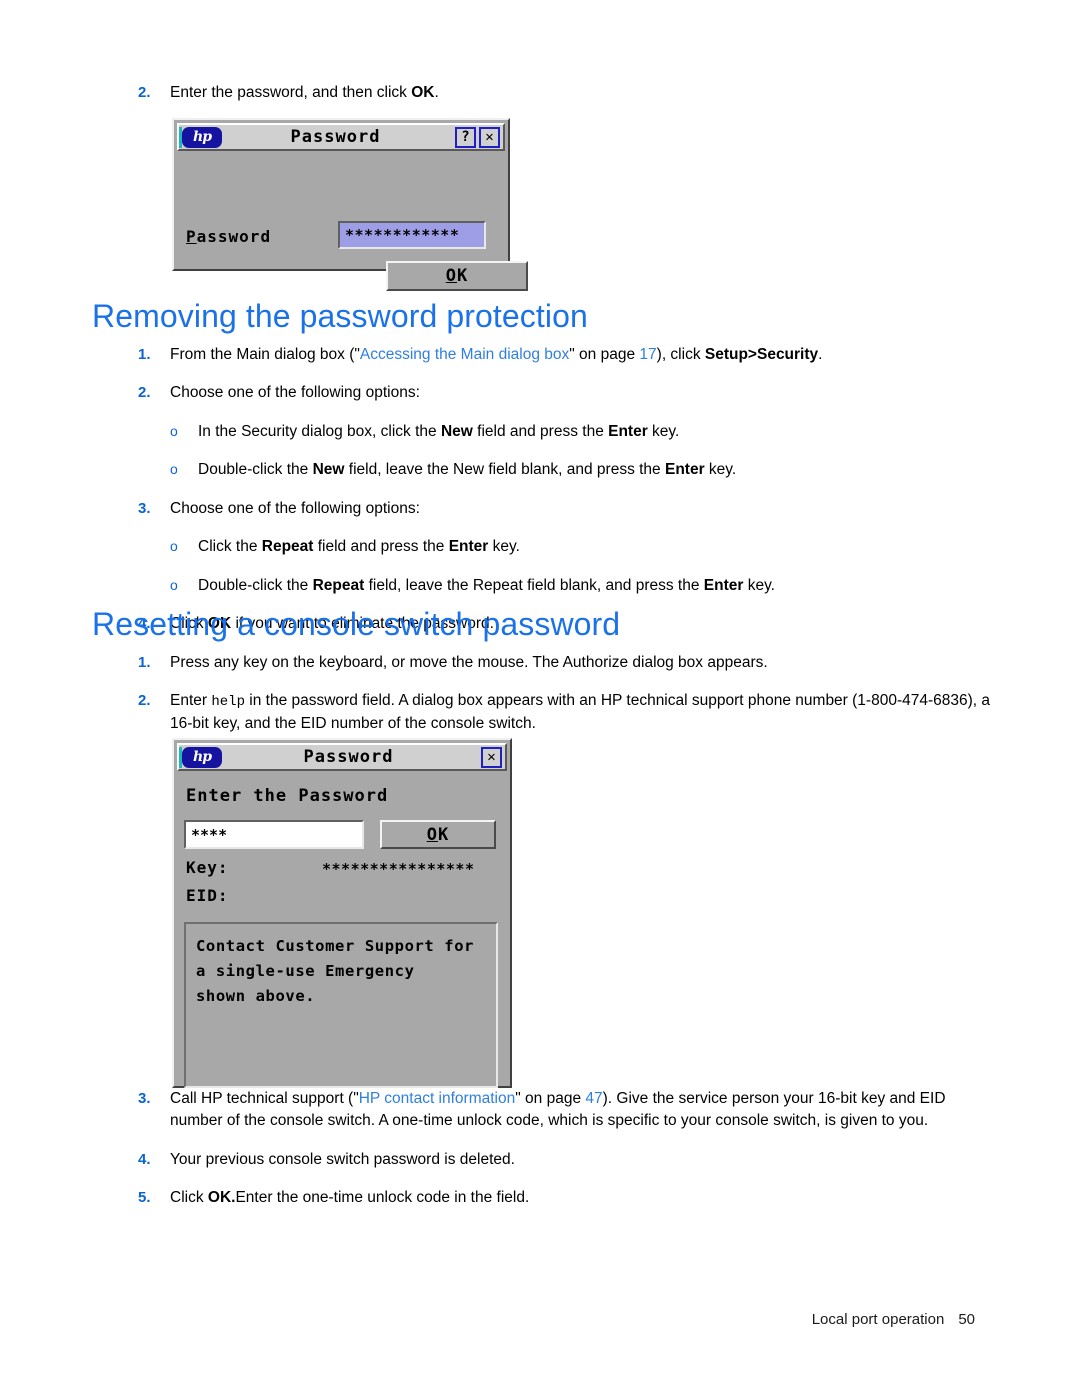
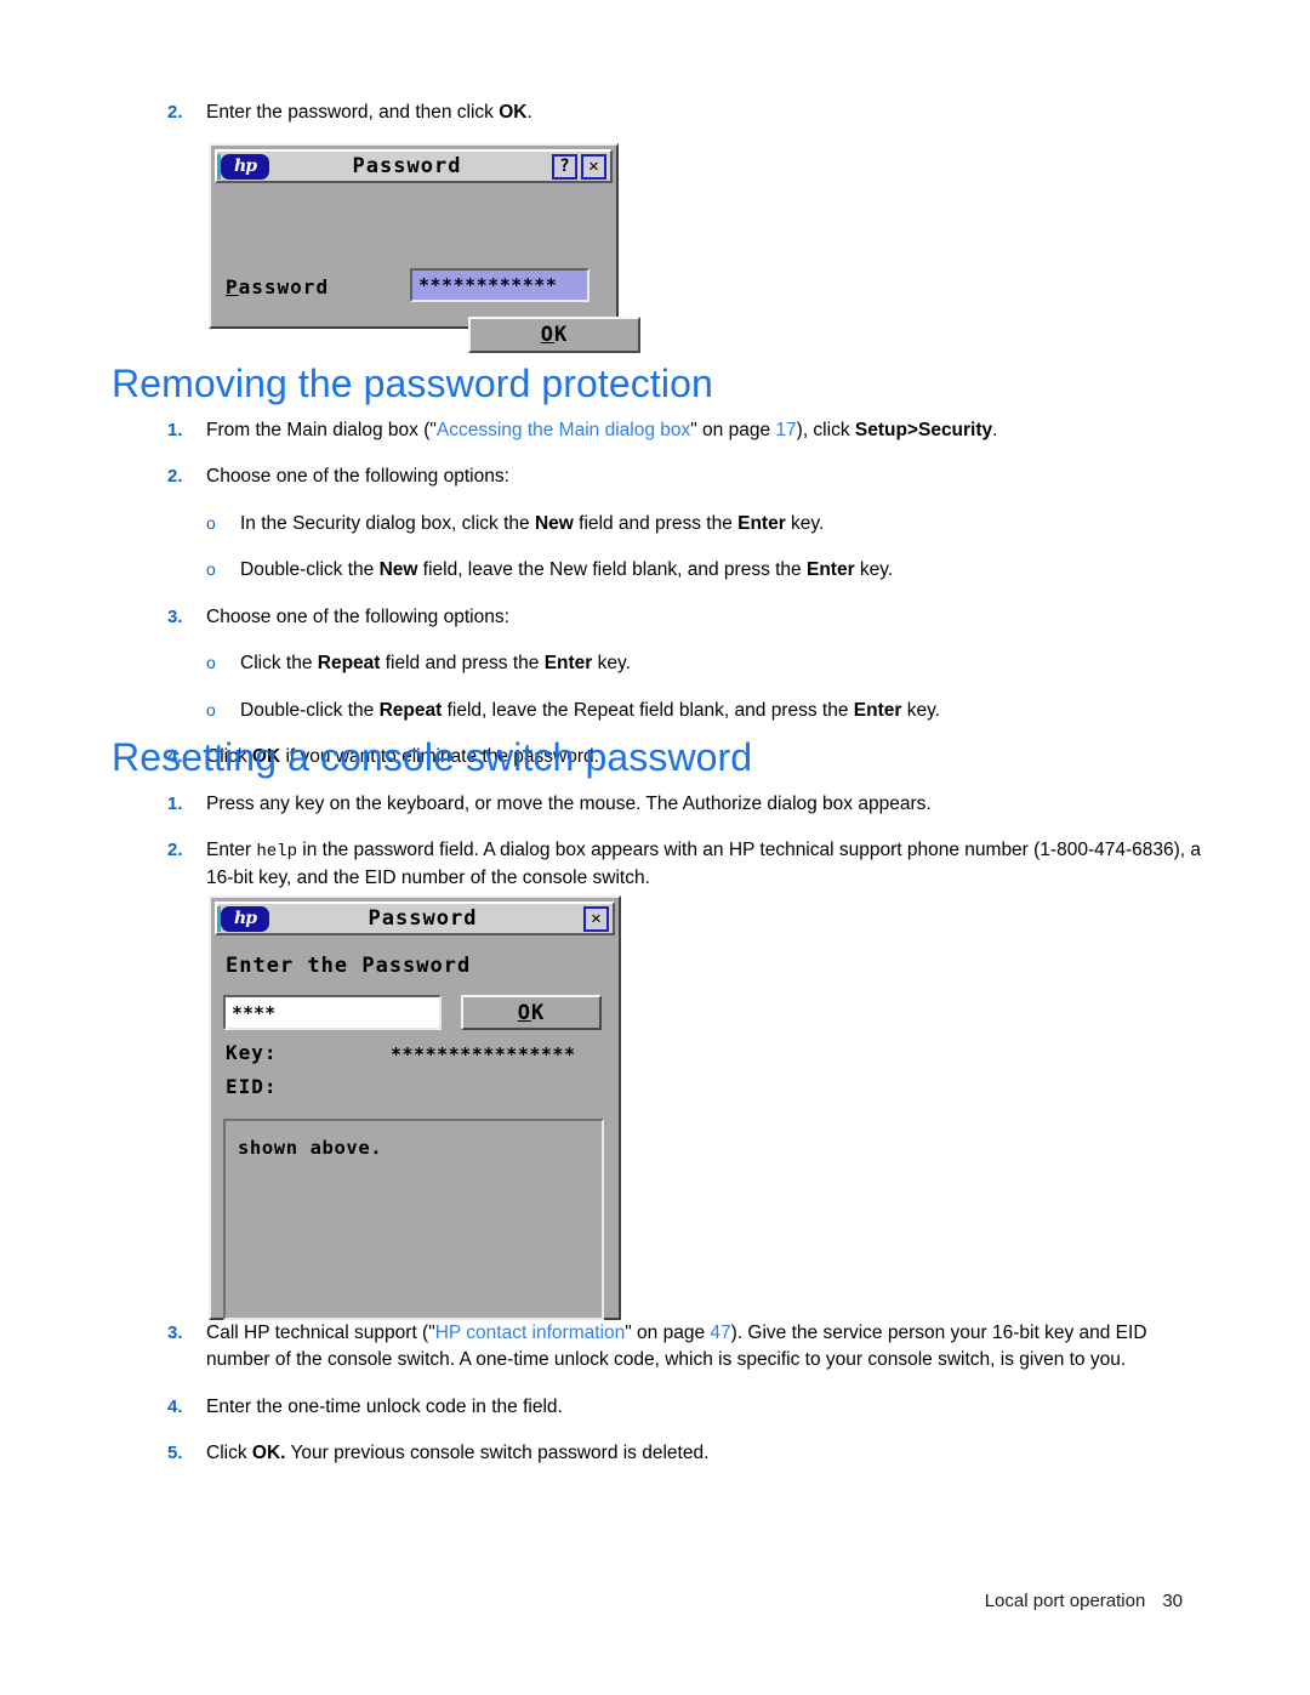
  2.
  Enter the password, and then click OK.
  hp
  Password
  ?
  ✕
  Password
  ************
  O
  K
  Removing the password protection
  1.
  From the Main dialog box ("Accessing the Main dialog box" on page 17), click Setup>Security.
  2.
  Choose one of the following options:
  o
  In the Security dialog box, click the New field and press the Enter key.
  o
  Double-click the New field, leave the New field blank, and press the Enter key.
  3.
  Choose one of the following options:
  o
  Click the Repeat field and press the Enter key.
  o
  Double-click the Repeat field, leave the Repeat field blank, and press the Enter key.
  4.
  Click OK if you want to eliminate the password.
  Resetting a console switch password
  1.
  Press any key on the keyboard, or move the mouse. The Authorize dialog box appears.
  2.
  Enter help in the password field. A dialog box appears with an HP technical support phone number (1-800-474-6836), a 16-bit key, and the EID number of the console switch.
  hp
  Password
  ✕
  Enter the Password
  ****
  O
  K
  Key:
  ****************
  EID:
- Contact Customer Support for
- a single-use Emergency
  shown above.
  3.
  Call HP technical support ("HP contact information" on page 47). Give the service person your 16-bit key and EID number of the console switch. A one-time unlock code, which is specific to your console switch, is given to you.
  4.
- Your previous console switch password is deleted.
+ Enter the one-time unlock code in the field.
  5.
- Click OK.Enter the one-time unlock code in the field.
+ Click OK. Your previous console switch password is deleted.
- Local port operation 50
+ Local port operation 30
